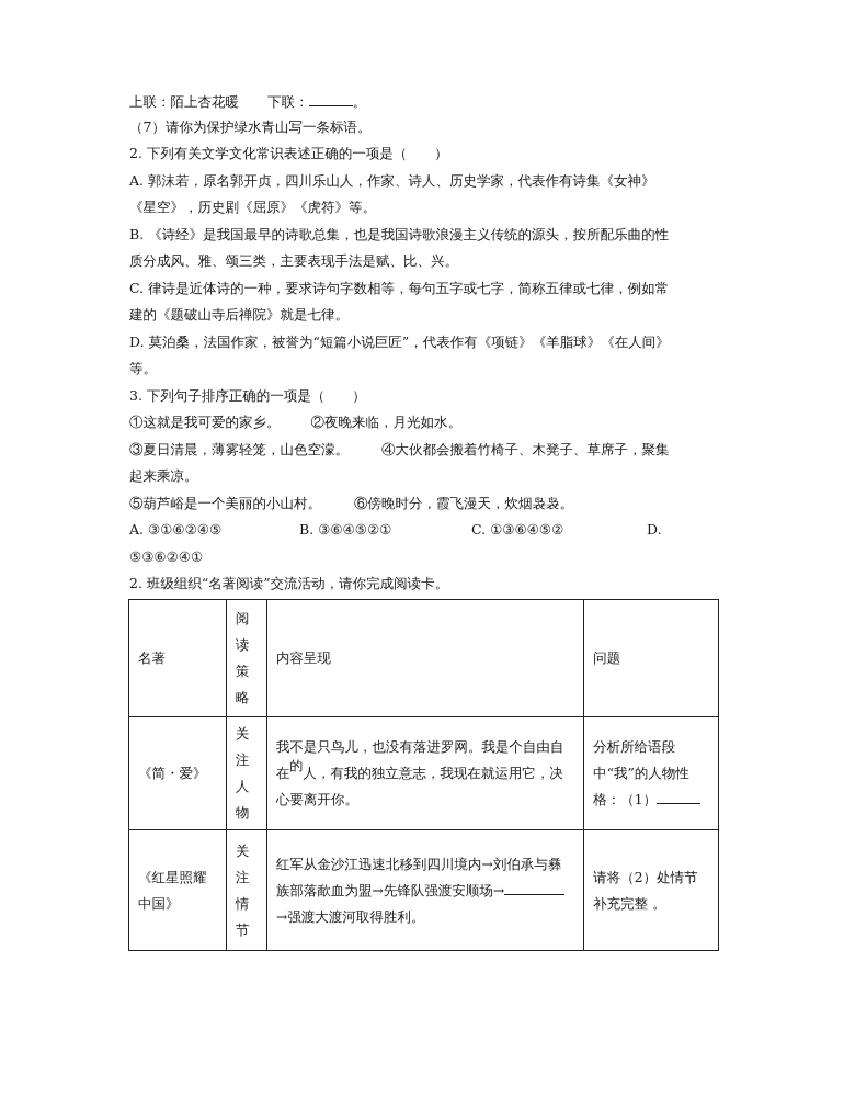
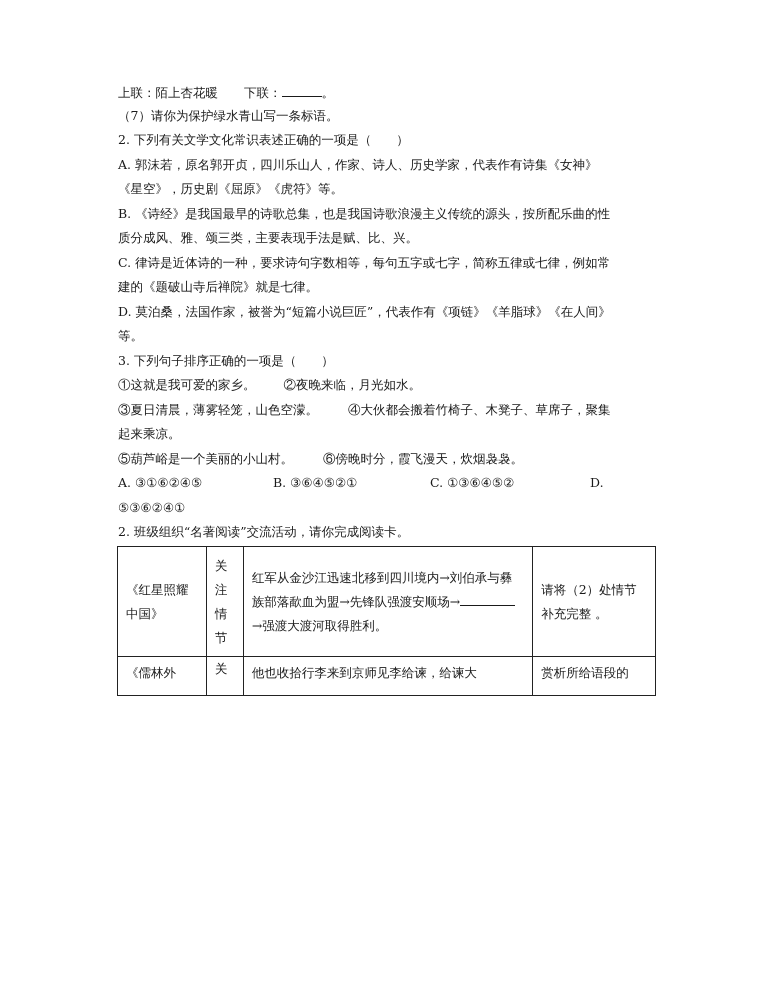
  上联：陌上杏花暖 下联： 。
  （7）请你为保护绿水青山写一条标语。
  2. 下列有关文学文化常识表述正确的一项是（ ）
  A. 郭沫若，原名郭开贞，四川乐山人，作家、诗人、历史学家，代表作有诗集《女神》
  《星空》，历史剧《屈原》《虎符》等。
  B. 《诗经》是我国最早的诗歌总集，也是我国诗歌浪漫主义传统的源头，按所配乐曲的性
  质分成风、雅、颂三类，主要表现手法是赋、比、兴。
  C. 律诗是近体诗的一种，要求诗句字数相等，每句五字或七字，简称五律或七律，例如常
  建的《题破山寺后禅院》就是七律。
  D. 莫泊桑，法国作家，被誉为“短篇小说巨匠”，代表作有《项链》《羊脂球》《在人间》
  等。
  3. 下列句子排序正确的一项是（ ）
  ①这就是我可爱的家乡。 ②夜晚来临，月光如水。
  ③夏日清晨，薄雾轻笼，山色空濛。 ④大伙都会搬着竹椅子、木凳子、草席子，聚集
  起来乘凉。
  ⑤葫芦峪是一个美丽的小山村。 ⑥傍晚时分，霞飞漫天，炊烟袅袅。
  A. ③①⑥②④⑤
  B. ③⑥④⑤②①
  C. ①③⑥④⑤②
  D.
  ⑤③⑥②④①
  2. 班级组织“名著阅读”交流活动，请你完成阅读卡。
- 名著	阅 读 策 略	内容呈现	问题
- 《简・爱》	关 注 人 物	我不是只鸟儿，也没有落进罗网。我是个自由自在的人，有我的独立意志，我现在就运用它，决心要离开你。	分析所给语段中“我”的人物性格：（1）
  《红星照耀中国》	关 注 情 节	红军从金沙江迅速北移到四川境内→刘伯承与彝族部落歃血为盟→先锋队强渡安顺场→→强渡大渡河取得胜利。	请将（2）处情节补充完整 。
+ 《儒林外	关	他也收拾行李来到京师见李给谏，给谏大	赏析所给语段的
